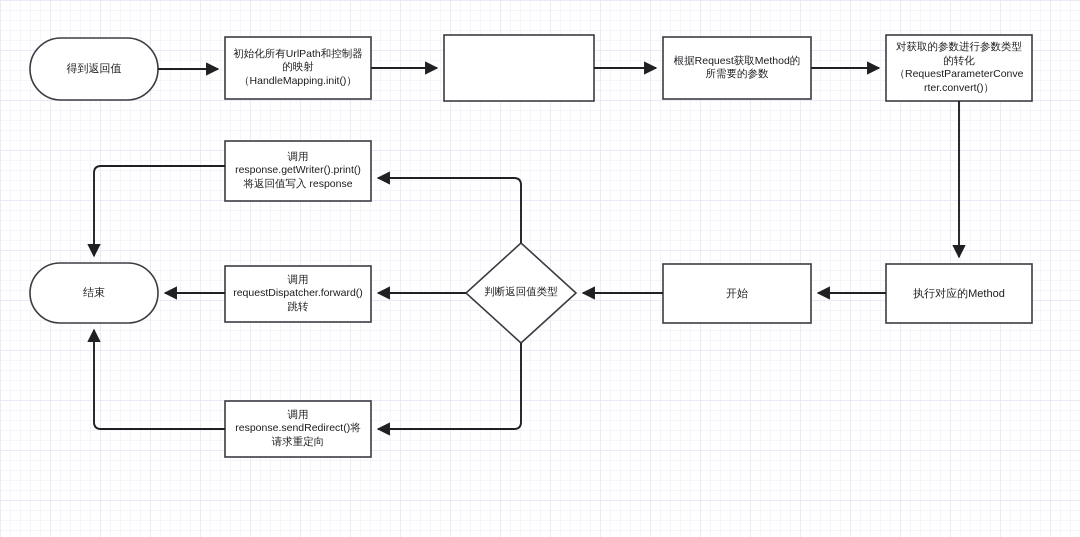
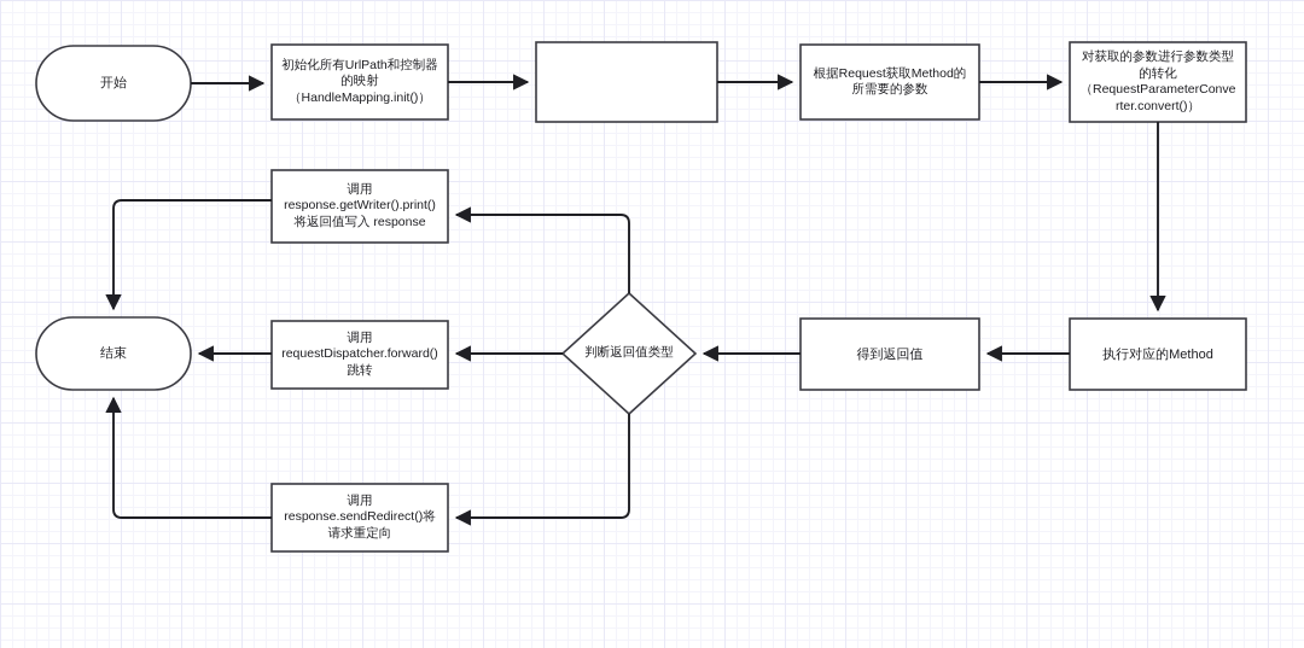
- 得到返回值
+ 开始
  初始化所有UrlPath和控制器
  的映射
  （HandleMapping.init()）
  根据Request获取Method的
  所需要的参数
  对获取的参数进行参数类型
  的转化
  （RequestParameterConve
  rter.convert()）
  执行对应的Method
- 开始
+ 得到返回值
  判断返回值类型
  调用
  response.getWriter().print()
  将返回值写入 response
  调用
  requestDispatcher.forward()
  跳转
  调用
  response.sendRedirect()将
  请求重定向
  结束
